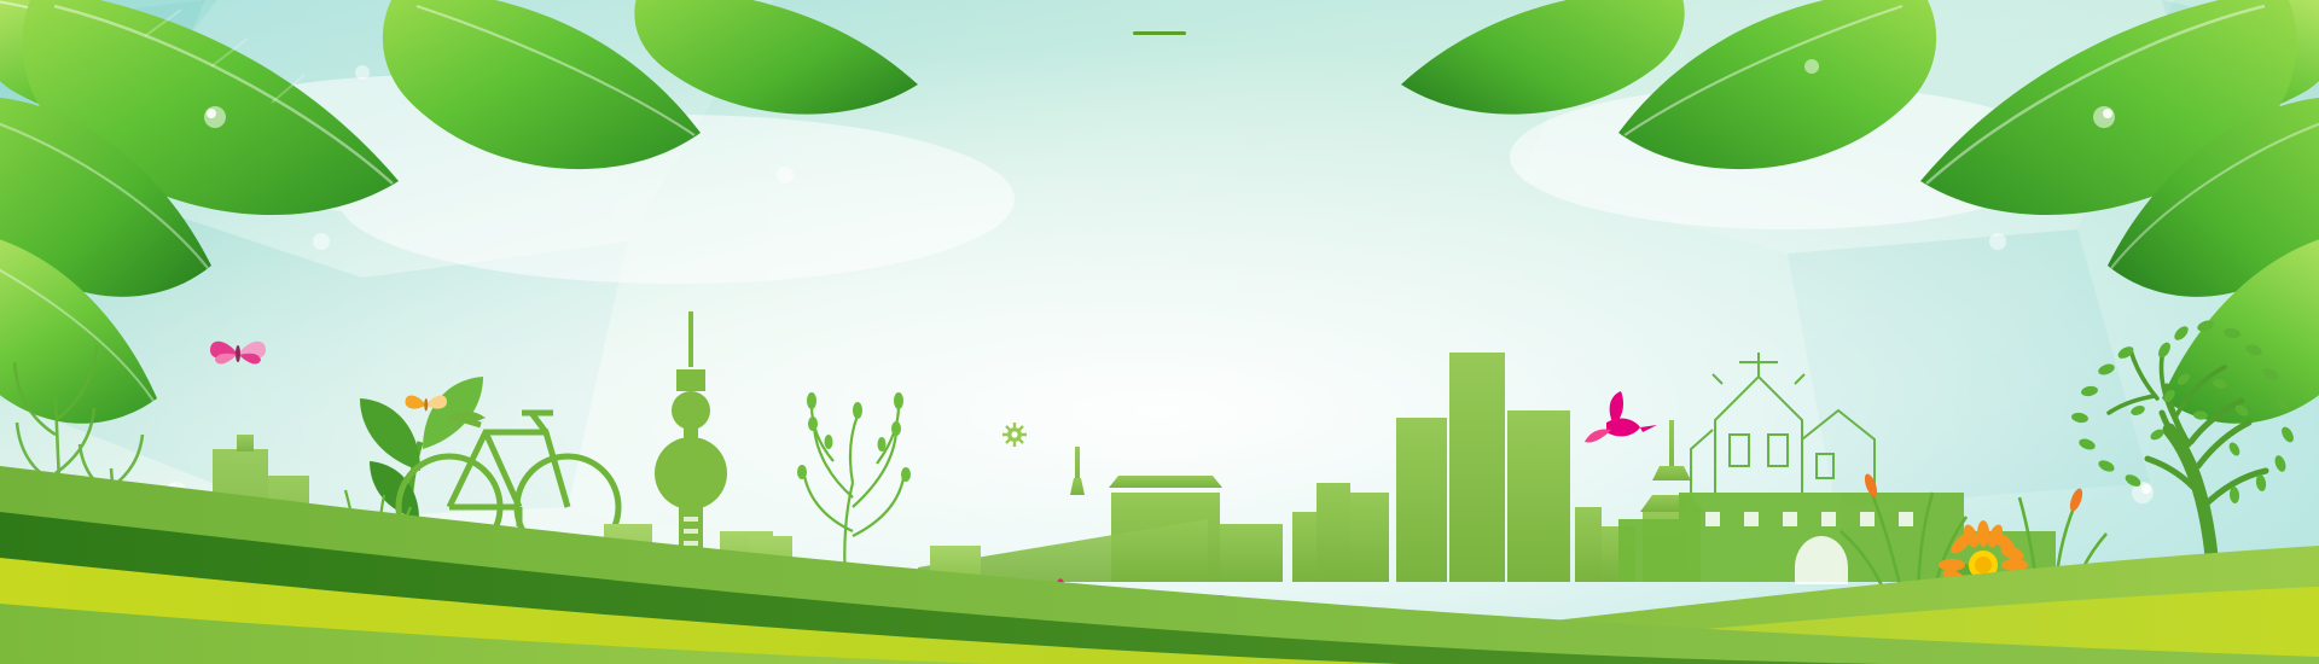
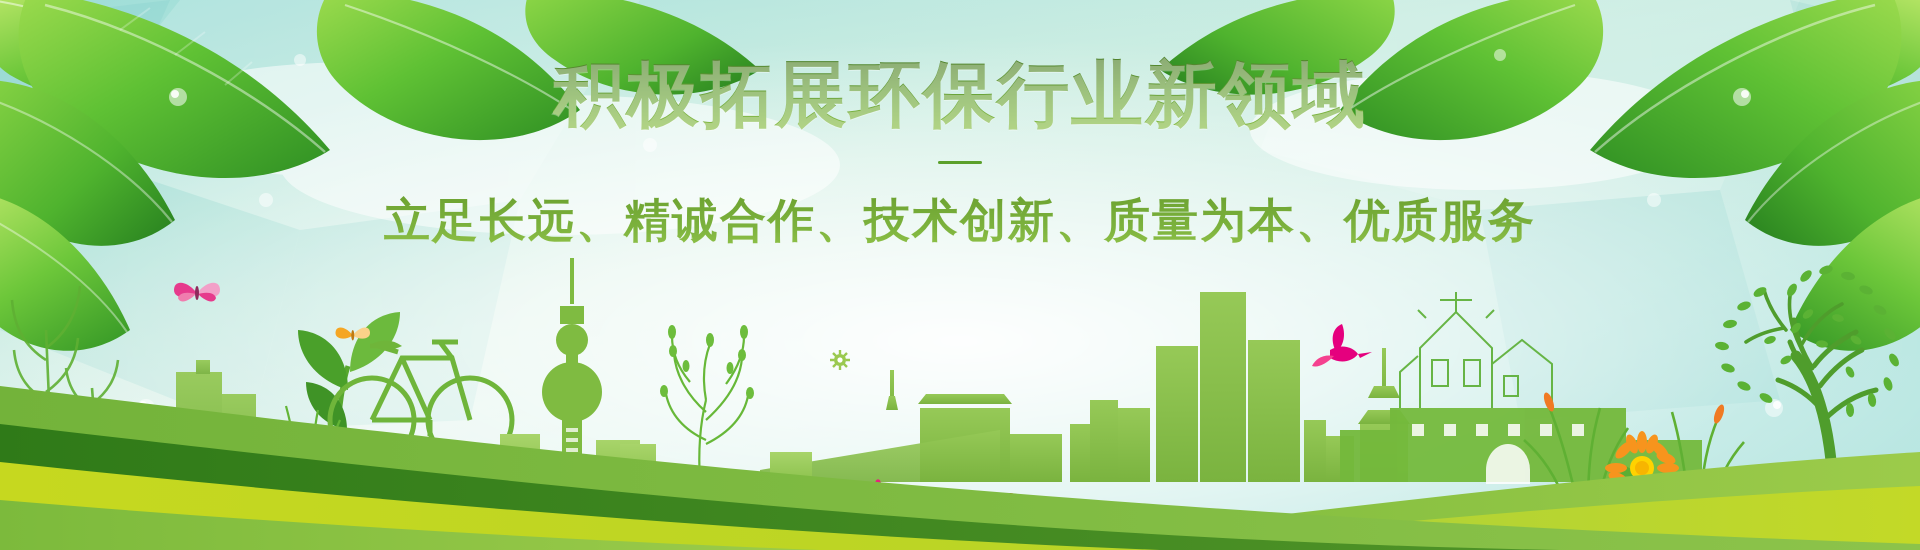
+ 积极拓展环保行业新领域
+ 立足长远、精诚合作、技术创新、质量为本、优质服务
